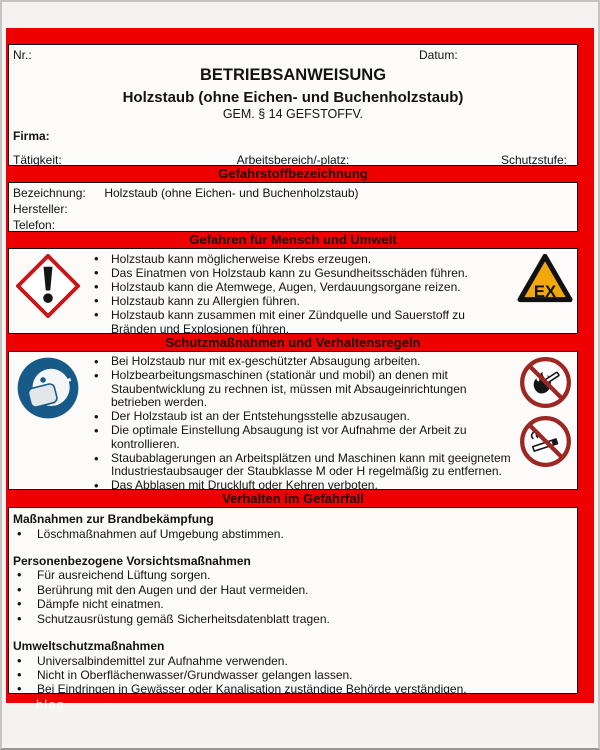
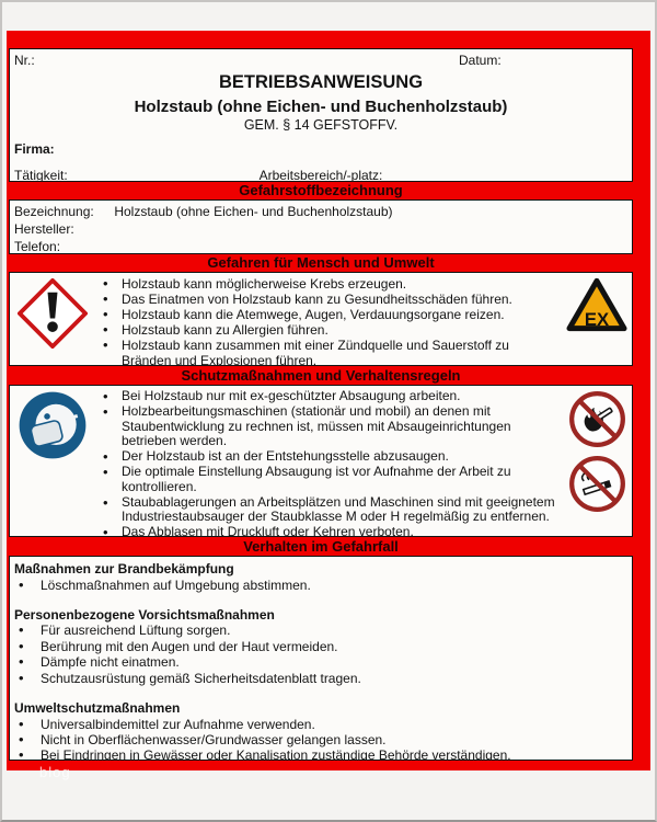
  blog
  Nr.:
  Datum:
  BETRIEBSANWEISUNG
  Holzstaub (ohne Eichen- und Buchenholzstaub)
  GEM. § 14 GEFSTOFFV.
  Firma:
  Tätigkeit:
  Arbeitsbereich/-platz:
- Schutzstufe:
  Gefahrstoffbezeichnung
  Bezeichnung: Holzstaub (ohne Eichen- und Buchenholzstaub)
  Hersteller:
  Telefon:
  Gefahren für Mensch und Umwelt
  Holzstaub kann möglicherweise Krebs erzeugen.
  Das Einatmen von Holzstaub kann zu Gesundheitsschäden führen.
  Holzstaub kann die Atemwege, Augen, Verdauungsorgane reizen.
  Holzstaub kann zu Allergien führen.
  Holzstaub kann zusammen mit einer Zündquelle und Sauerstoff zu Bränden und Explosionen führen.
  EX
  Schutzmaßnahmen und Verhaltensregeln
  Bei Holzstaub nur mit ex-geschützter Absaugung arbeiten.
  Holzbearbeitungsmaschinen (stationär und mobil) an denen mit Staubentwicklung zu rechnen ist, müssen mit Absaugeinrichtungen betrieben werden.
  Der Holzstaub ist an der Entstehungsstelle abzusaugen.
  Die optimale Einstellung Absaugung ist vor Aufnahme der Arbeit zu kontrollieren.
- Staubablagerungen an Arbeitsplätzen und Maschinen kann mit geeignetem Industriestaubsauger der Staubklasse M oder H regelmäßig zu entfernen.
+ Staubablagerungen an Arbeitsplätzen und Maschinen sind mit geeignetem Industriestaubsauger der Staubklasse M oder H regelmäßig zu entfernen.
  Das Abblasen mit Druckluft oder Kehren verboten.
  Verhalten im Gefahrfall
  Maßnahmen zur Brandbekämpfung
  Löschmaßnahmen auf Umgebung abstimmen.
  Personenbezogene Vorsichtsmaßnahmen
  Für ausreichend Lüftung sorgen.
  Berührung mit den Augen und der Haut vermeiden.
  Dämpfe nicht einatmen.
  Schutzausrüstung gemäß Sicherheitsdatenblatt tragen.
  Umweltschutzmaßnahmen
  Universalbindemittel zur Aufnahme verwenden.
  Nicht in Oberflächenwasser/Grundwasser gelangen lassen.
  Bei Eindringen in Gewässer oder Kanalisation zuständige Behörde verständigen.
